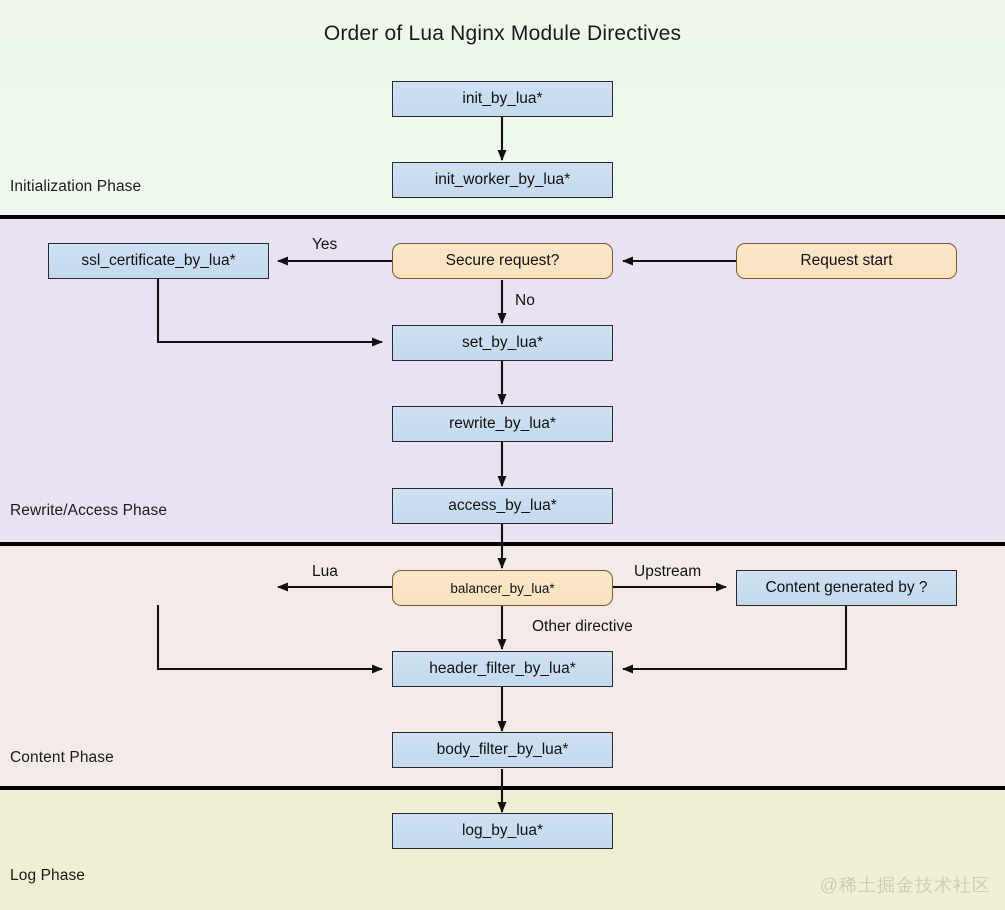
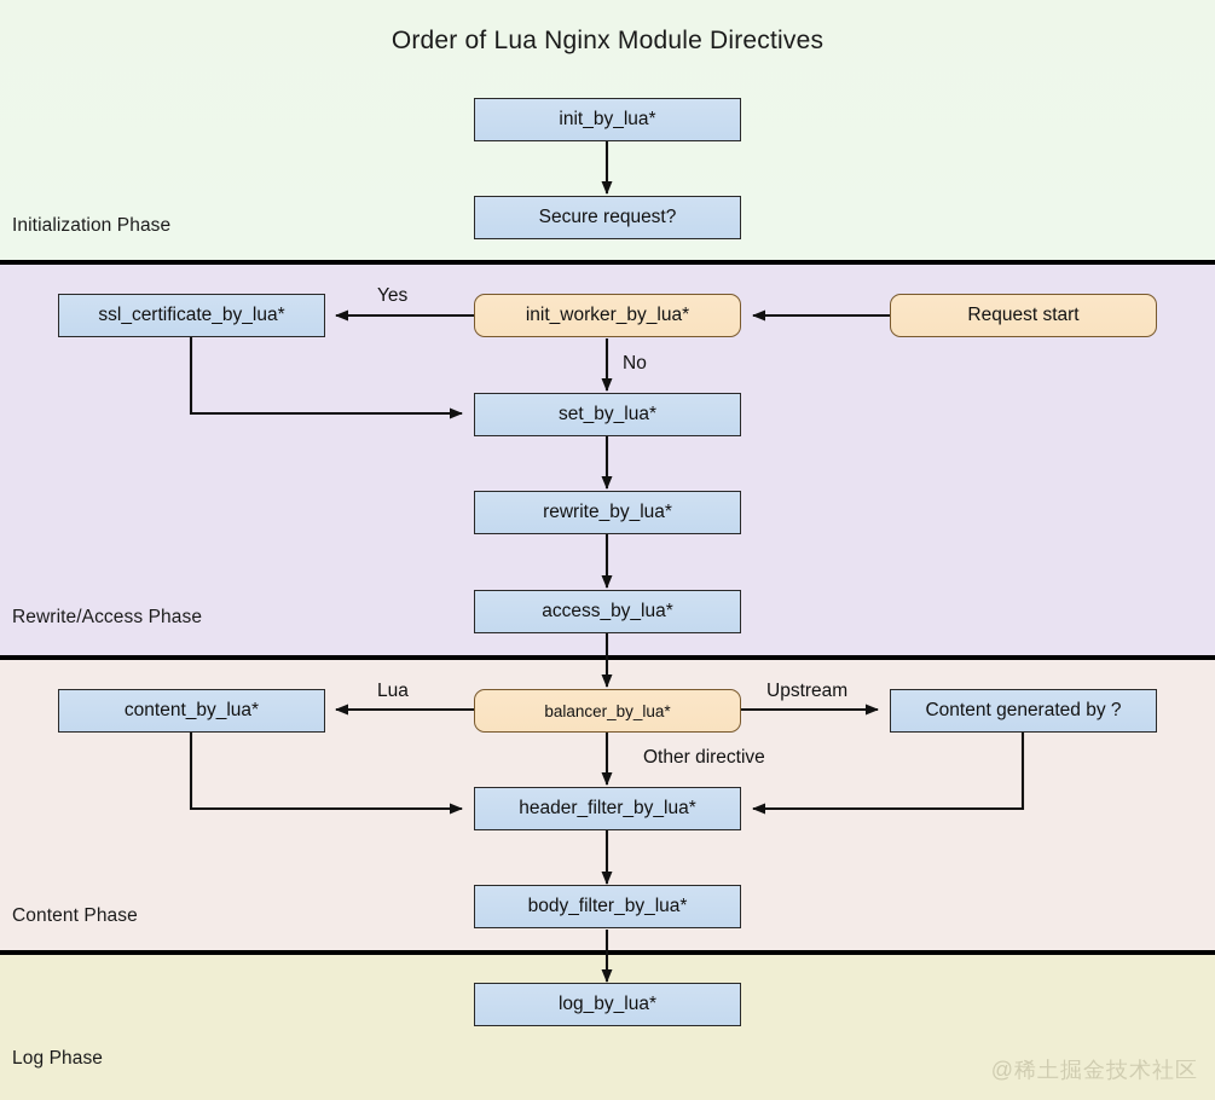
  Order of Lua Nginx Module Directives
  init_by_lua*
- init_worker_by_lua*
+ Secure request?
  Request start
- Secure request?
+ init_worker_by_lua*
  ssl_certificate_by_lua*
  set_by_lua*
  rewrite_by_lua*
  access_by_lua*
  balancer_by_lua*
+ content_by_lua*
  Content generated by ?
  header_filter_by_lua*
  body_filter_by_lua*
  log_by_lua*
  Yes
  No
  Lua
  Upstream
  Other directive
  Initialization Phase
  Rewrite/Access Phase
  Content Phase
  Log Phase
  @稀土掘金技术社区
